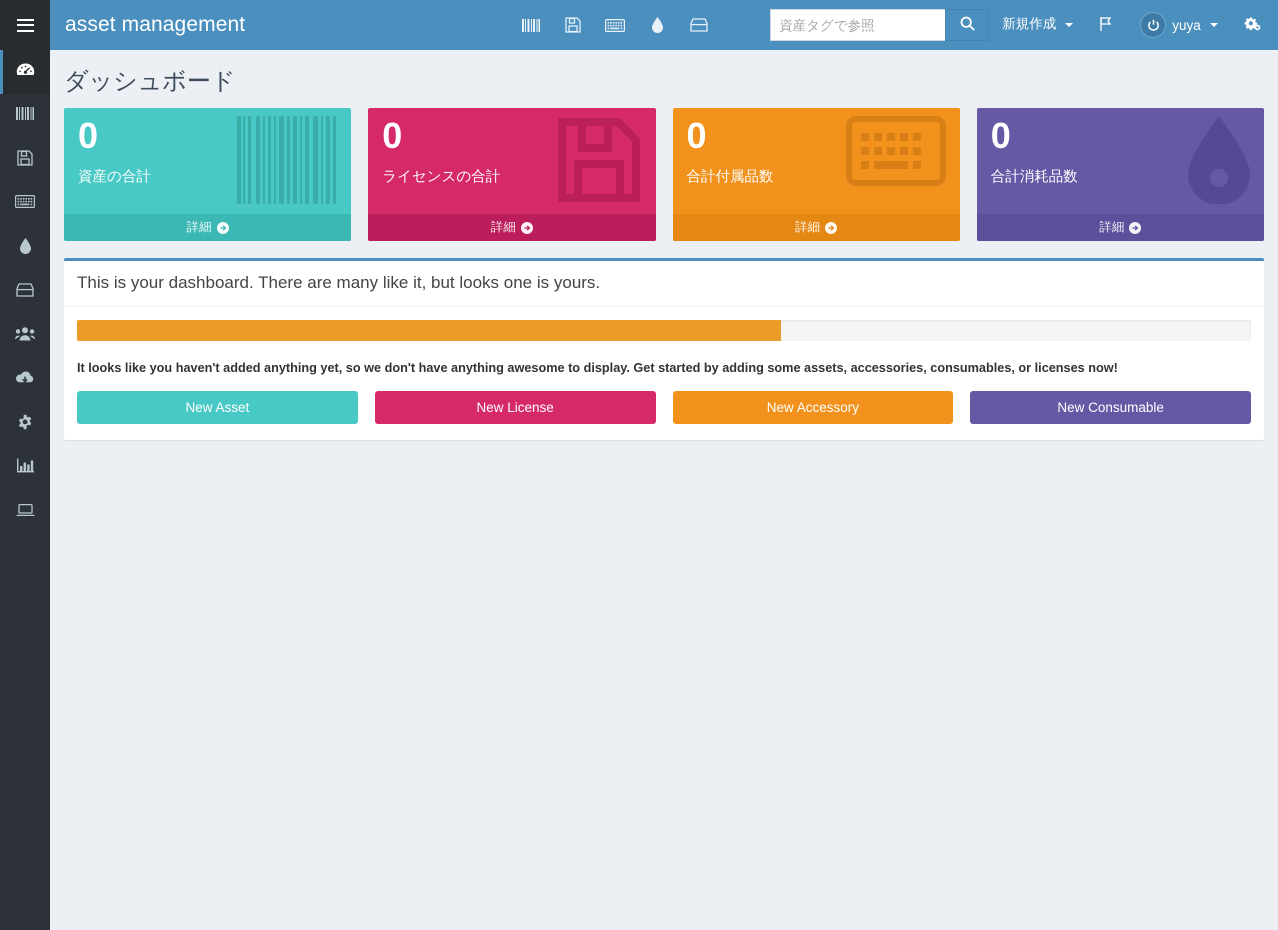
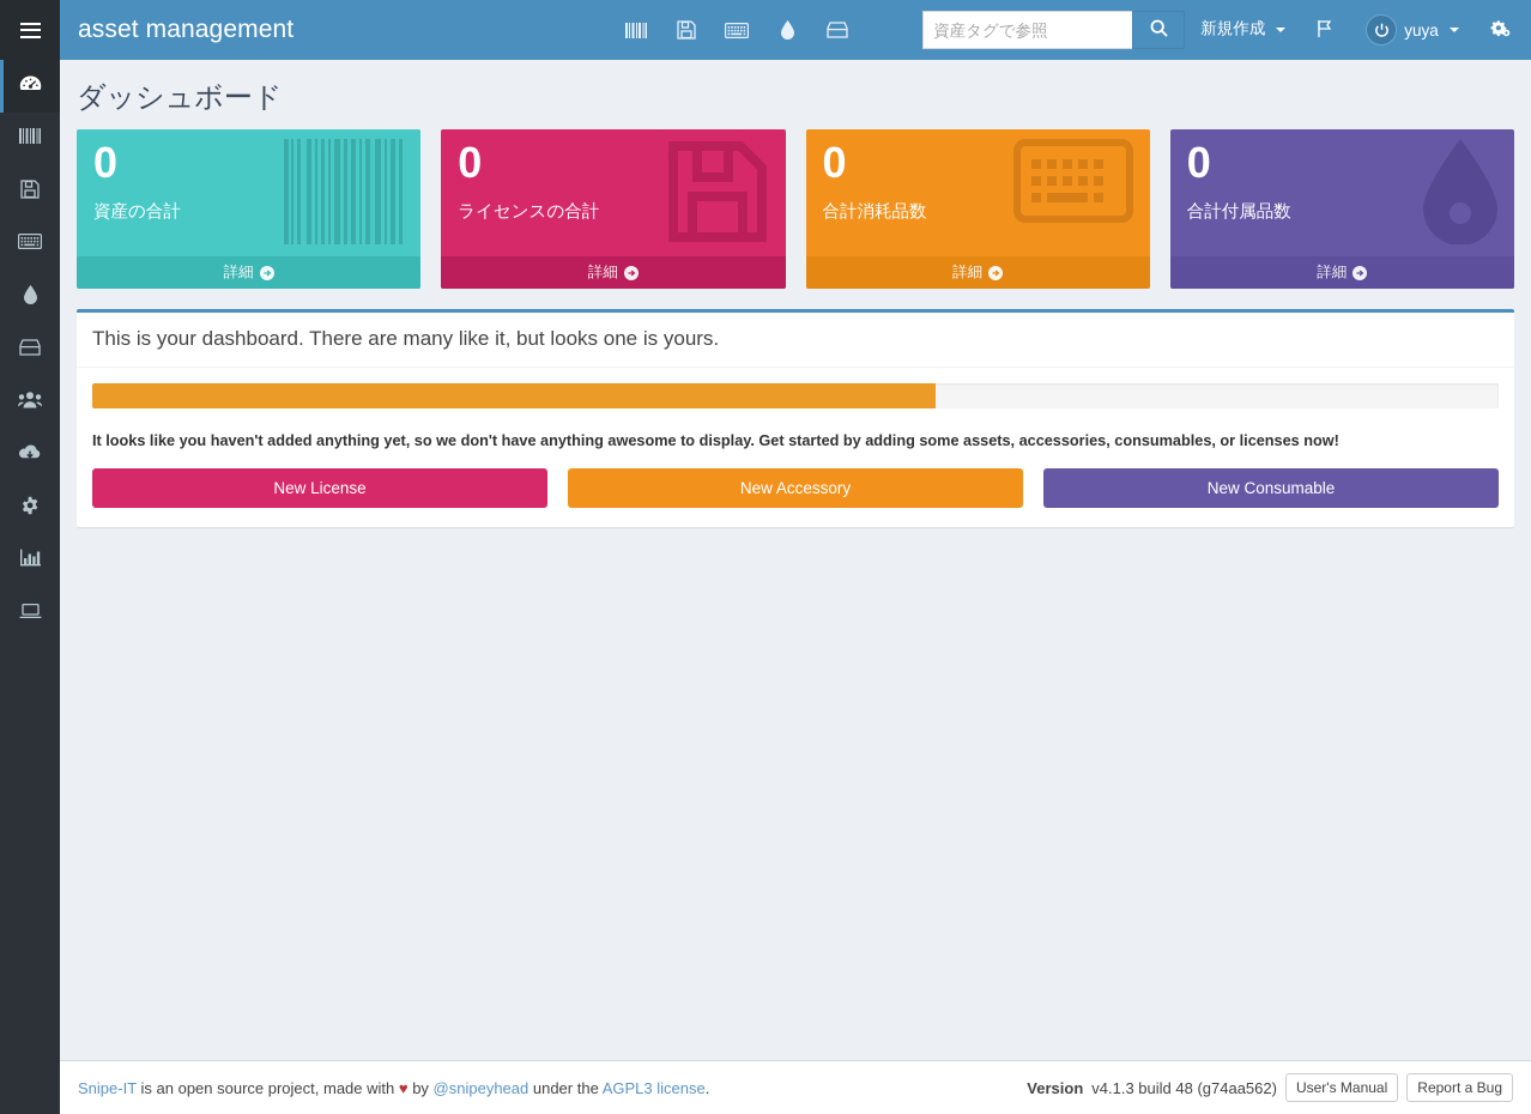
  asset management
  資産タグで参照
  新規作成
  yuya
  ダッシュボード
  0
  資産の合計
  詳細
  0
  ライセンスの合計
  詳細
  0
- 合計付属品数
+ 合計消耗品数
  詳細
  0
- 合計消耗品数
+ 合計付属品数
  詳細
  This is your dashboard. There are many like it, but looks one is yours.
  It looks like you haven't added anything yet, so we don't have anything awesome to display. Get started by adding some assets, accessories, consumables, or licenses now!
- New Asset
  New License
  New Accessory
  New Consumable
+ Snipe-IT is an open source project, made with ♥ by @snipeyhead under the AGPL3 license.
+ Version
+ v4.1.3 build 48 (g74aa562)
+ User's Manual
+ Report a Bug
